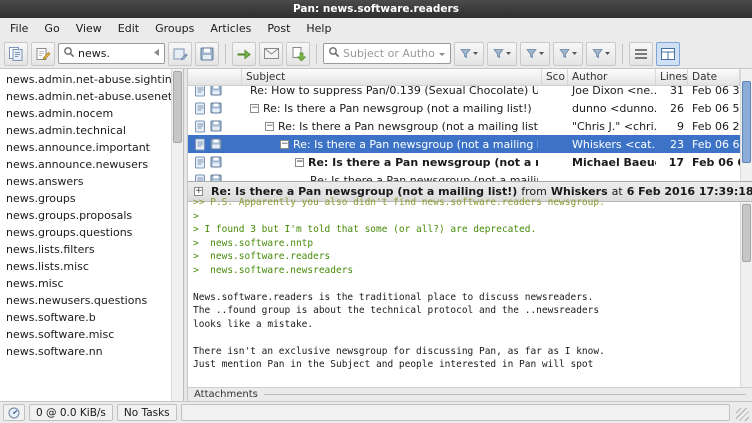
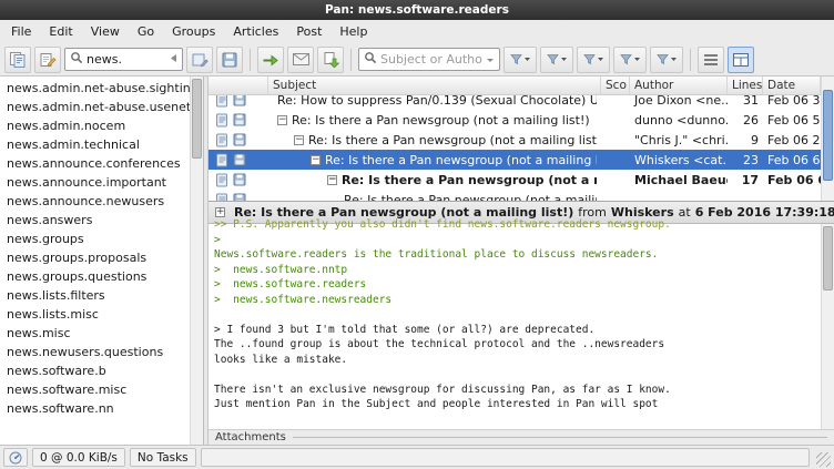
  Pan: news.software.readers
  File
- Go
+ Edit
  View
- Edit
+ Go
  Groups
  Articles
  Post
  Help
  news.
  Subject or Autho
  news.admin.net-abuse.sightin
  news.admin.net-abuse.usenet
  news.admin.nocem
  news.admin.technical
+ news.announce.conferences
  news.announce.important
  news.announce.newusers
  news.answers
  news.groups
  news.groups.proposals
  news.groups.questions
  news.lists.filters
  news.lists.misc
  news.misc
  news.newusers.questions
  news.software.b
  news.software.misc
  news.software.nn
  Subject
  Sco
  Author
  Lines
  Date
  Re: How to suppress Pan/0.139 (Sexual Chocolate) U
  Joe Dixon <ne..
  31
  Feb 06 3
  −
  Re: Is there a Pan newsgroup (not a mailing list!)
  dunno <dunno.
  26
  Feb 06 5
  −
  Re: Is there a Pan newsgroup (not a mailing list
  "Chris J." <chri.
  9
  Feb 06 2
  −
  Re: Is there a Pan newsgroup (not a mailing
  Whiskers <cat.
  23
  Feb 06 6
  −
  Michael Baeu
  17
  Re: Is there a Pan newsgroup (not a maili
  +
  Re: Is there a Pan newsgroup (not a mailing list!)
  from
  Whiskers
  at
  6 Feb 2016 17:39:18
  >> P.S. Apparently you also didn't find news.software.readers newsgroup.
  >
- > I found 3 but I'm told that some (or all?) are deprecated.
+ News.software.readers is the traditional place to discuss newsreaders.
  > news.software.nntp
  > news.software.readers
  > news.software.newsreaders
- News.software.readers is the traditional place to discuss newsreaders.
+ > I found 3 but I'm told that some (or all?) are deprecated.
  The ..found group is about the technical protocol and the ..newsreaders
  looks like a mistake.
  There isn't an exclusive newsgroup for discussing Pan, as far as I know.
  Just mention Pan in the Subject and people interested in Pan will spot
  Attachments
  0 @ 0.0 KiB/s
  No Tasks
